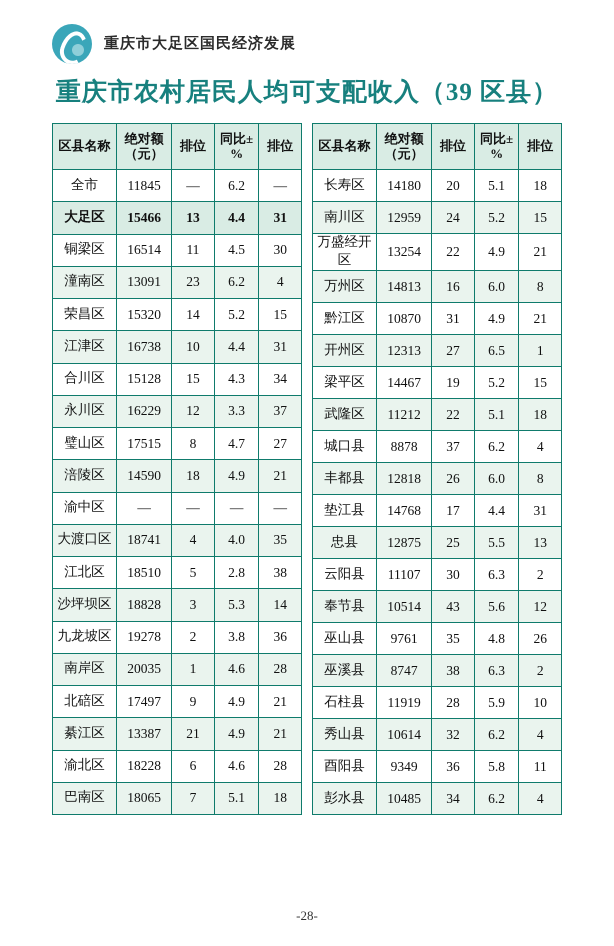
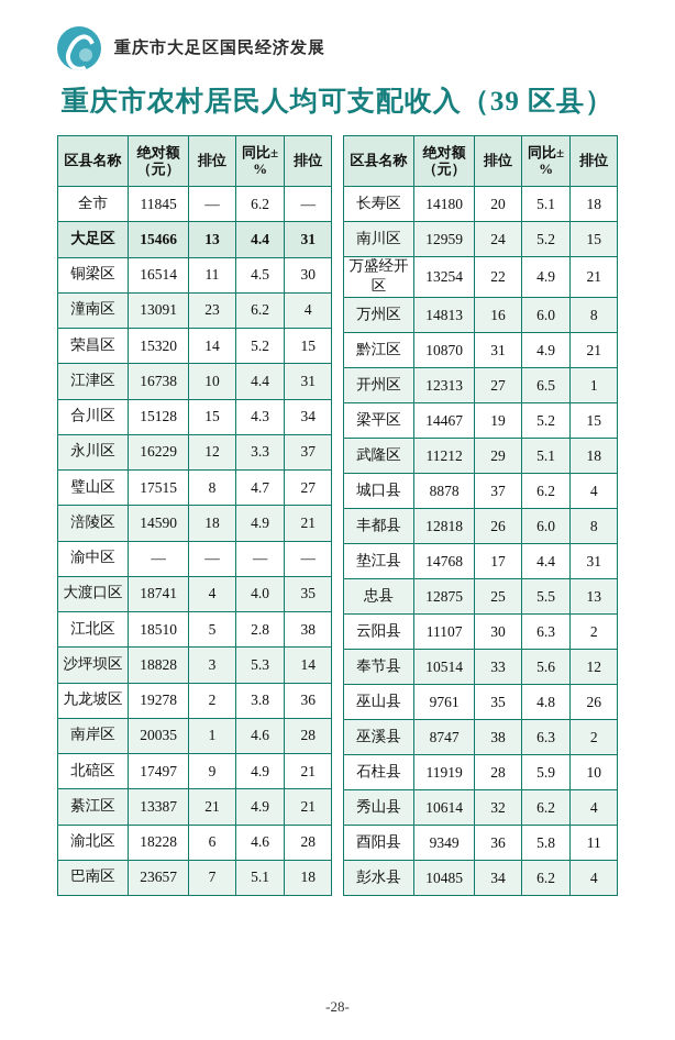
  重庆市大足区国民经济发展
  重庆市农村居民人均可支配收入（39 区县）
  区县名称	绝对额（元）	排位	同比±%	排位
  全市	11845	—	6.2	—
  大足区	15466	13	4.4	31
  铜梁区	16514	11	4.5	30
  潼南区	13091	23	6.2	4
  荣昌区	15320	14	5.2	15
  江津区	16738	10	4.4	31
  合川区	15128	15	4.3	34
  永川区	16229	12	3.3	37
  璧山区	17515	8	4.7	27
  涪陵区	14590	18	4.9	21
  渝中区	—	—	—	—
  大渡口区	18741	4	4.0	35
  江北区	18510	5	2.8	38
  沙坪坝区	18828	3	5.3	14
  九龙坡区	19278	2	3.8	36
  南岸区	20035	1	4.6	28
  北碚区	17497	9	4.9	21
  綦江区	13387	21	4.9	21
  渝北区	18228	6	4.6	28
- 巴南区	18065	7	5.1	18
+ 巴南区	23657	7	5.1	18
  区县名称	绝对额（元）	排位	同比±%	排位
  长寿区	14180	20	5.1	18
  南川区	12959	24	5.2	15
  万盛经开区	13254	22	4.9	21
  万州区	14813	16	6.0	8
  黔江区	10870	31	4.9	21
  开州区	12313	27	6.5	1
  梁平区	14467	19	5.2	15
- 武隆区	11212	22	5.1	18
+ 武隆区	11212	29	5.1	18
  城口县	8878	37	6.2	4
  丰都县	12818	26	6.0	8
  垫江县	14768	17	4.4	31
  忠县	12875	25	5.5	13
  云阳县	11107	30	6.3	2
- 奉节县	10514	43	5.6	12
+ 奉节县	10514	33	5.6	12
  巫山县	9761	35	4.8	26
  巫溪县	8747	38	6.3	2
  石柱县	11919	28	5.9	10
  秀山县	10614	32	6.2	4
  酉阳县	9349	36	5.8	11
  彭水县	10485	34	6.2	4
  -28-
